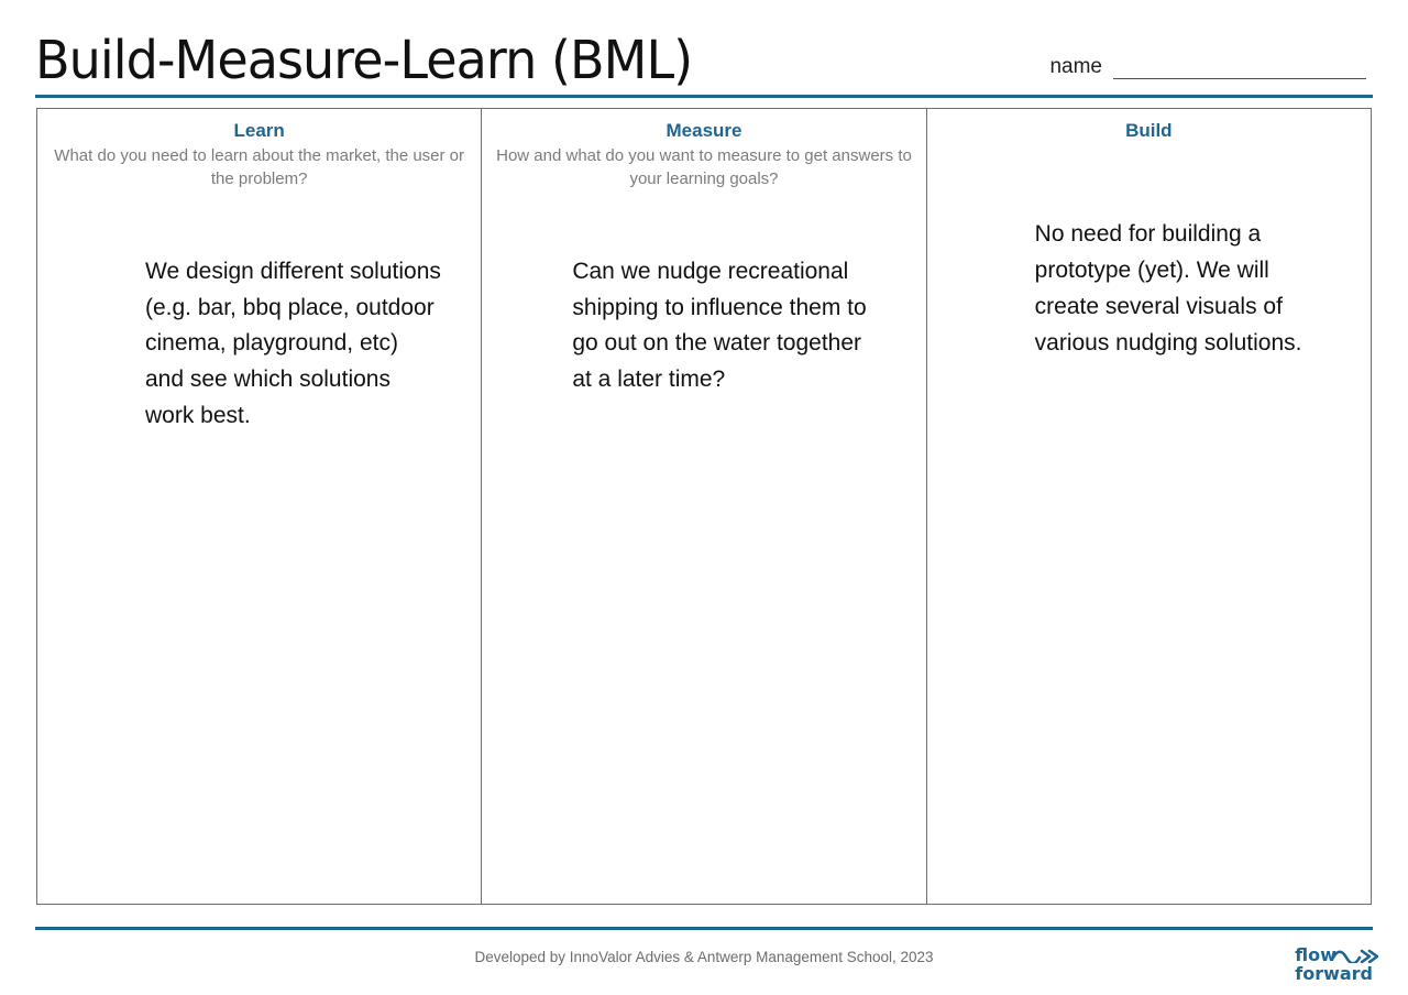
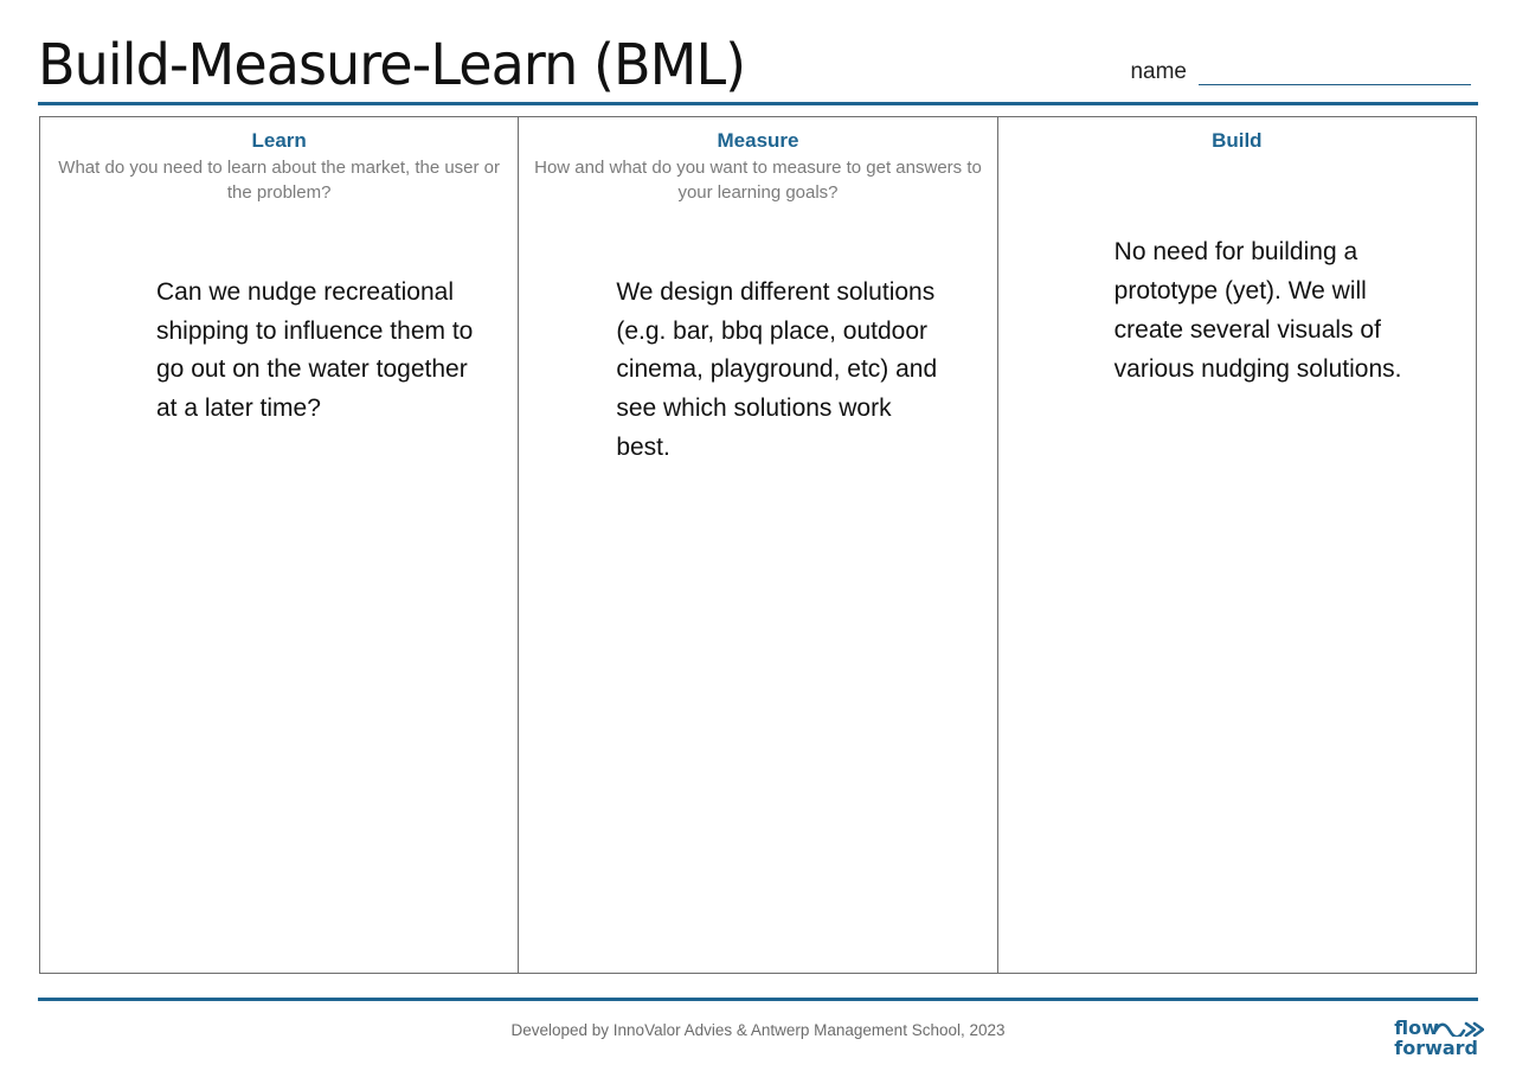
  Build-Measure-Learn (BML)
  name
  Learn
  What do you need to learn about the market, the user or the problem?
- We design different solutions (e.g. bar, bbq place, outdoor cinema, playground, etc) and see which solutions work best.
+ Can we nudge recreational shipping to influence them to go out on the water together at a later time?
  Measure
  How and what do you want to measure to get answers to your learning goals?
- Can we nudge recreational shipping to influence them to go out on the water together at a later time?
+ We design different solutions (e.g. bar, bbq place, outdoor cinema, playground, etc) and see which solutions work best.
  Build
  No need for building a prototype (yet). We will create several visuals of various nudging solutions.
  Developed by InnoValor Advies & Antwerp Management School, 2023
  flow
  forward
